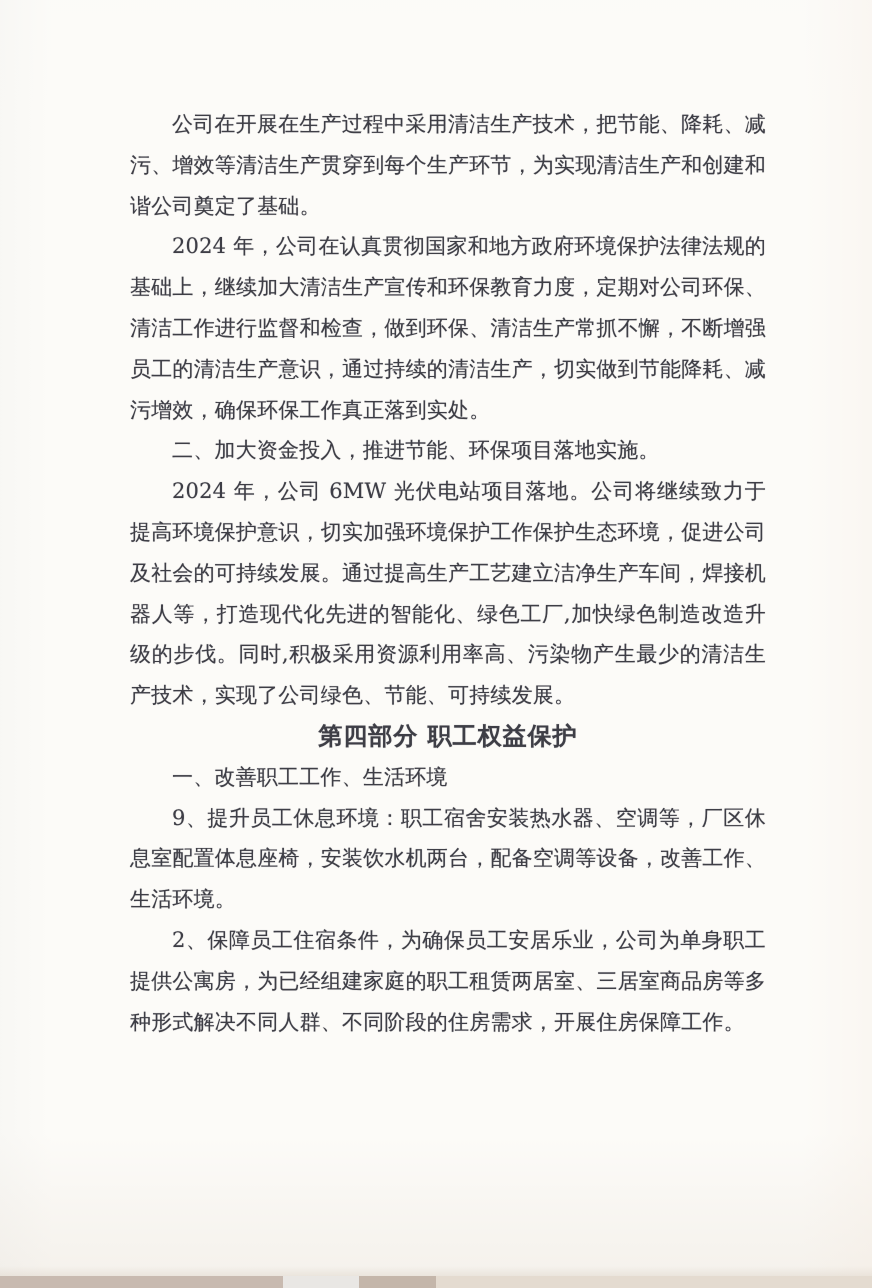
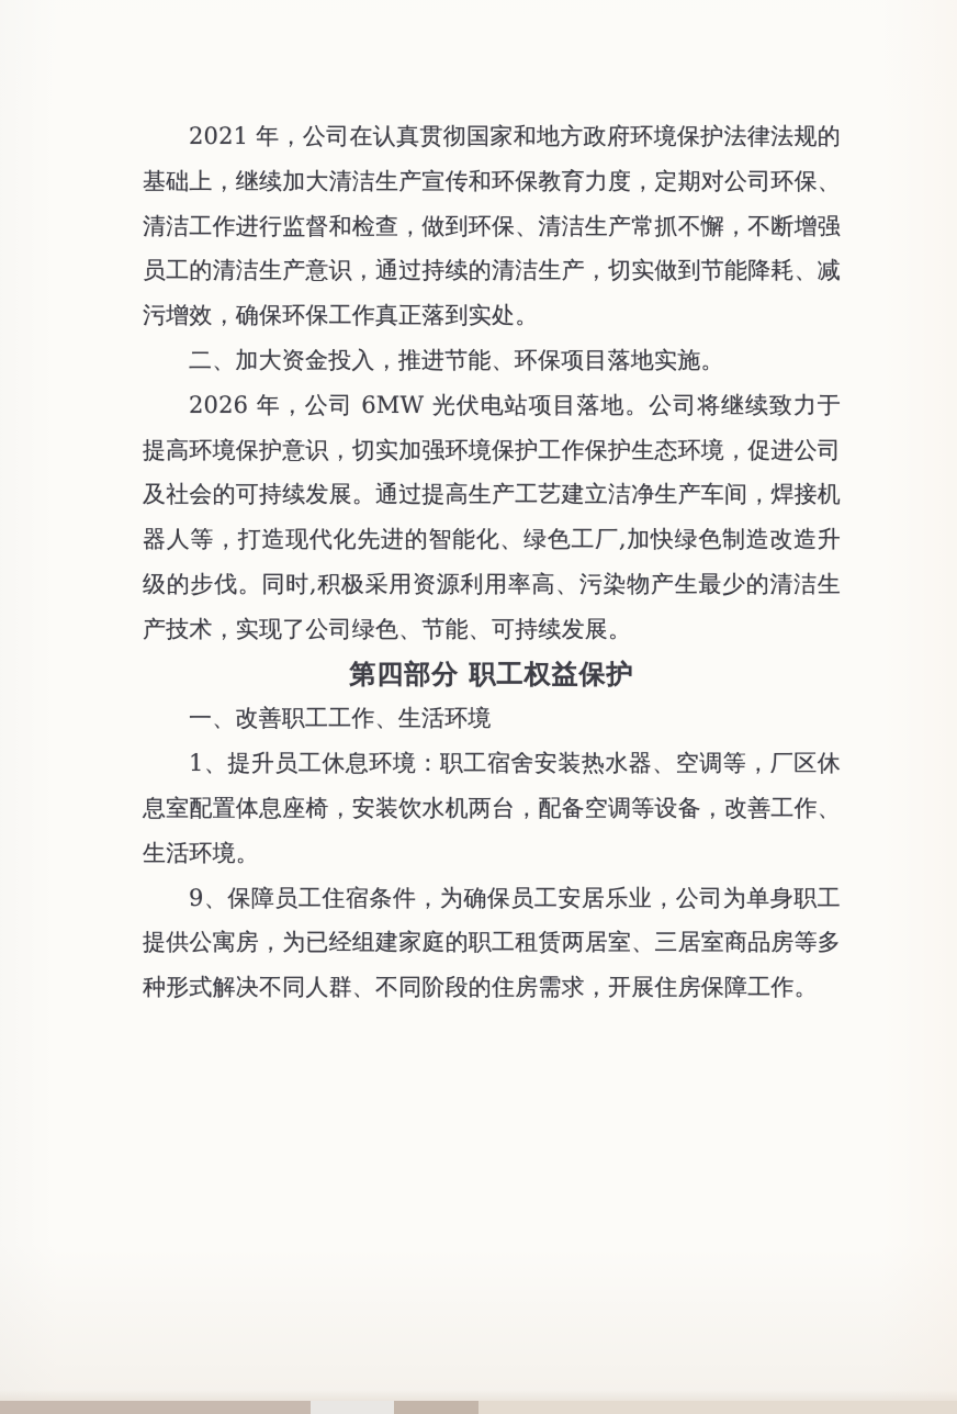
- 公司在开展在生产过程中采用清洁生产技术，把节能、降耗、减污、增效等清洁生产贯穿到每个生产环节，为实现清洁生产和创建和谐公司奠定了基础。
- 2024 年，公司在认真贯彻国家和地方政府环境保护法律法规的基础上，继续加大清洁生产宣传和环保教育力度，定期对公司环保、清洁工作进行监督和检查，做到环保、清洁生产常抓不懈，不断增强员工的清洁生产意识，通过持续的清洁生产，切实做到节能降耗、减污增效，确保环保工作真正落到实处。
+ 2021 年，公司在认真贯彻国家和地方政府环境保护法律法规的基础上，继续加大清洁生产宣传和环保教育力度，定期对公司环保、清洁工作进行监督和检查，做到环保、清洁生产常抓不懈，不断增强员工的清洁生产意识，通过持续的清洁生产，切实做到节能降耗、减污增效，确保环保工作真正落到实处。
  二、加大资金投入，推进节能、环保项目落地实施。
- 2024 年，公司 6MW 光伏电站项目落地。公司将继续致力于提高环境保护意识，切实加强环境保护工作保护生态环境，促进公司及社会的可持续发展。通过提高生产工艺建立洁净生产车间，焊接机器人等，打造现代化先进的智能化、绿色工厂,加快绿色制造改造升级的步伐。同时,积极采用资源利用率高、污染物产生最少的清洁生产技术，实现了公司绿色、节能、可持续发展。
+ 2026 年，公司 6MW 光伏电站项目落地。公司将继续致力于提高环境保护意识，切实加强环境保护工作保护生态环境，促进公司及社会的可持续发展。通过提高生产工艺建立洁净生产车间，焊接机器人等，打造现代化先进的智能化、绿色工厂,加快绿色制造改造升级的步伐。同时,积极采用资源利用率高、污染物产生最少的清洁生产技术，实现了公司绿色、节能、可持续发展。
  第四部分 职工权益保护
  一、改善职工工作、生活环境
- 9、提升员工休息环境：职工宿舍安装热水器、空调等，厂区休息室配置体息座椅，安装饮水机两台，配备空调等设备，改善工作、生活环境。
+ 1、提升员工休息环境：职工宿舍安装热水器、空调等，厂区休息室配置体息座椅，安装饮水机两台，配备空调等设备，改善工作、生活环境。
- 2、保障员工住宿条件，为确保员工安居乐业，公司为单身职工提供公寓房，为已经组建家庭的职工租赁两居室、三居室商品房等多种形式解决不同人群、不同阶段的住房需求，开展住房保障工作。
+ 9、保障员工住宿条件，为确保员工安居乐业，公司为单身职工提供公寓房，为已经组建家庭的职工租赁两居室、三居室商品房等多种形式解决不同人群、不同阶段的住房需求，开展住房保障工作。
